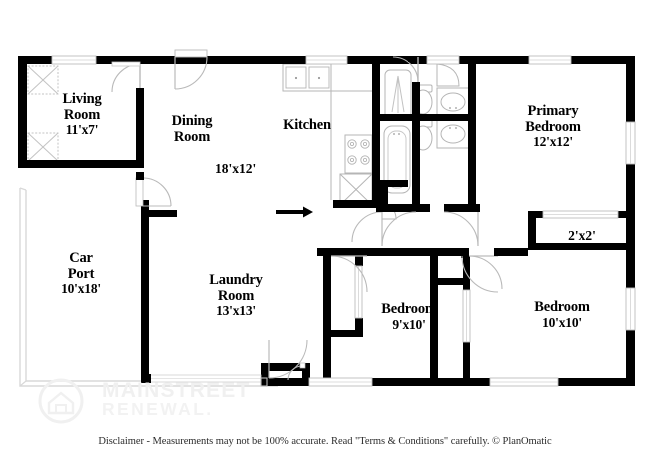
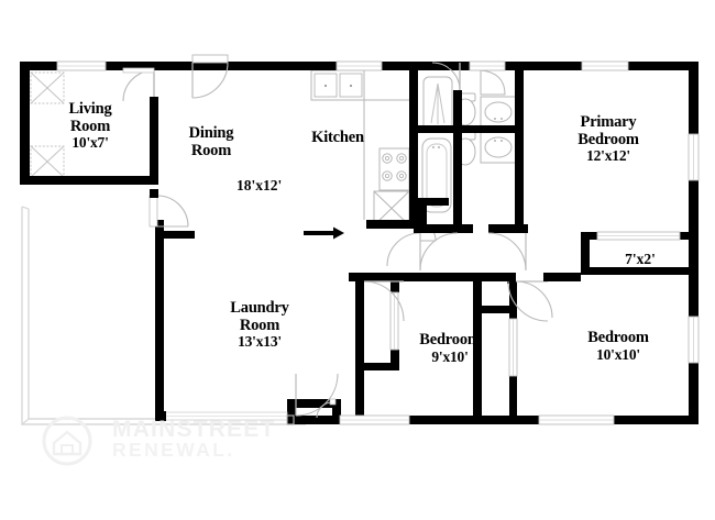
  Living
  Room
- 11'x7'
+ 10'x7'
  Dining
  Room
  18'x12'
  Kitchen
  Primary
  Bedroom
  12'x12'
- Car
- Port
- 10'x18'
  Laundry
  Room
  13'x13'
  Bedroom
  9'x10'
  Bedroom
  10'x10'
- 2'x2'
+ 7'x2'
  MAINSTREET
- Disclaimer - Measurements may not be 100% accurate. Read "Terms & Conditions" carefully. © PlanOmatic
